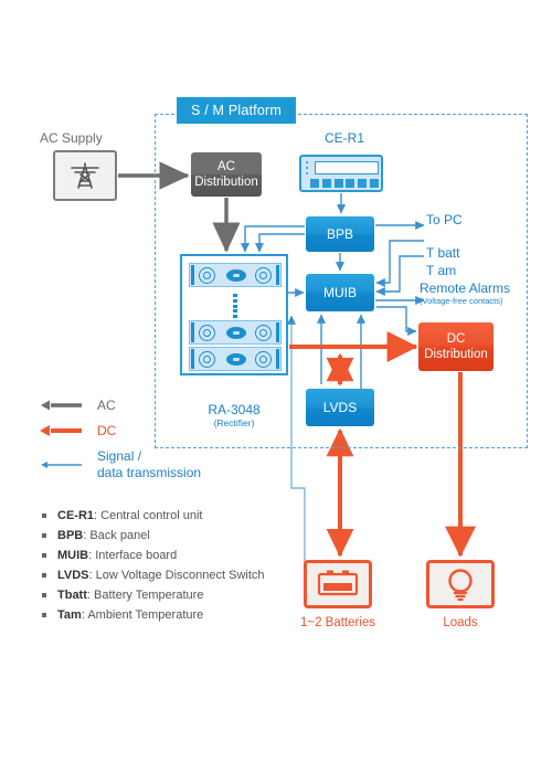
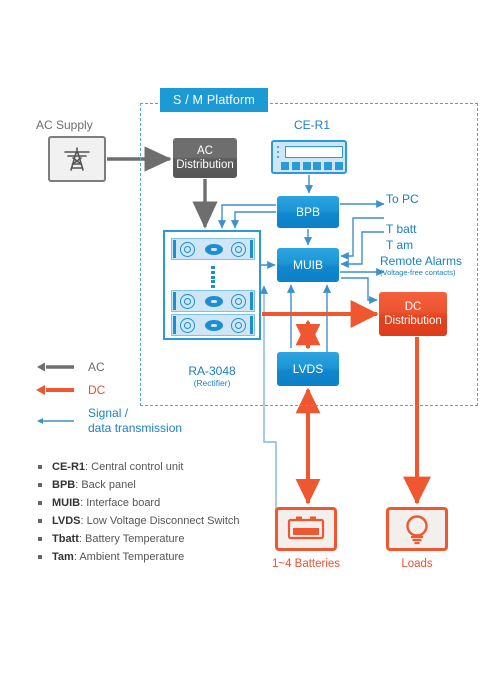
  S / M Platform
  AC Supply
  AC
  Distribution
  CE-R1
  RA-3048
  (Rectifier)
  BPB
  MUIB
  LVDS
  DC
  Distribution
  To PC
  T batt
  T am
  Remote Alarms
  (Voltage-free contacts)
- 1~2 Batteries
+ 1~4 Batteries
  Loads
  AC
  DC
  Signal /
  data transmission
  CE-R1: Central control unit
  BPB: Back panel
  MUIB: Interface board
  LVDS: Low Voltage Disconnect Switch
  Tbatt: Battery Temperature
  Tam: Ambient Temperature
